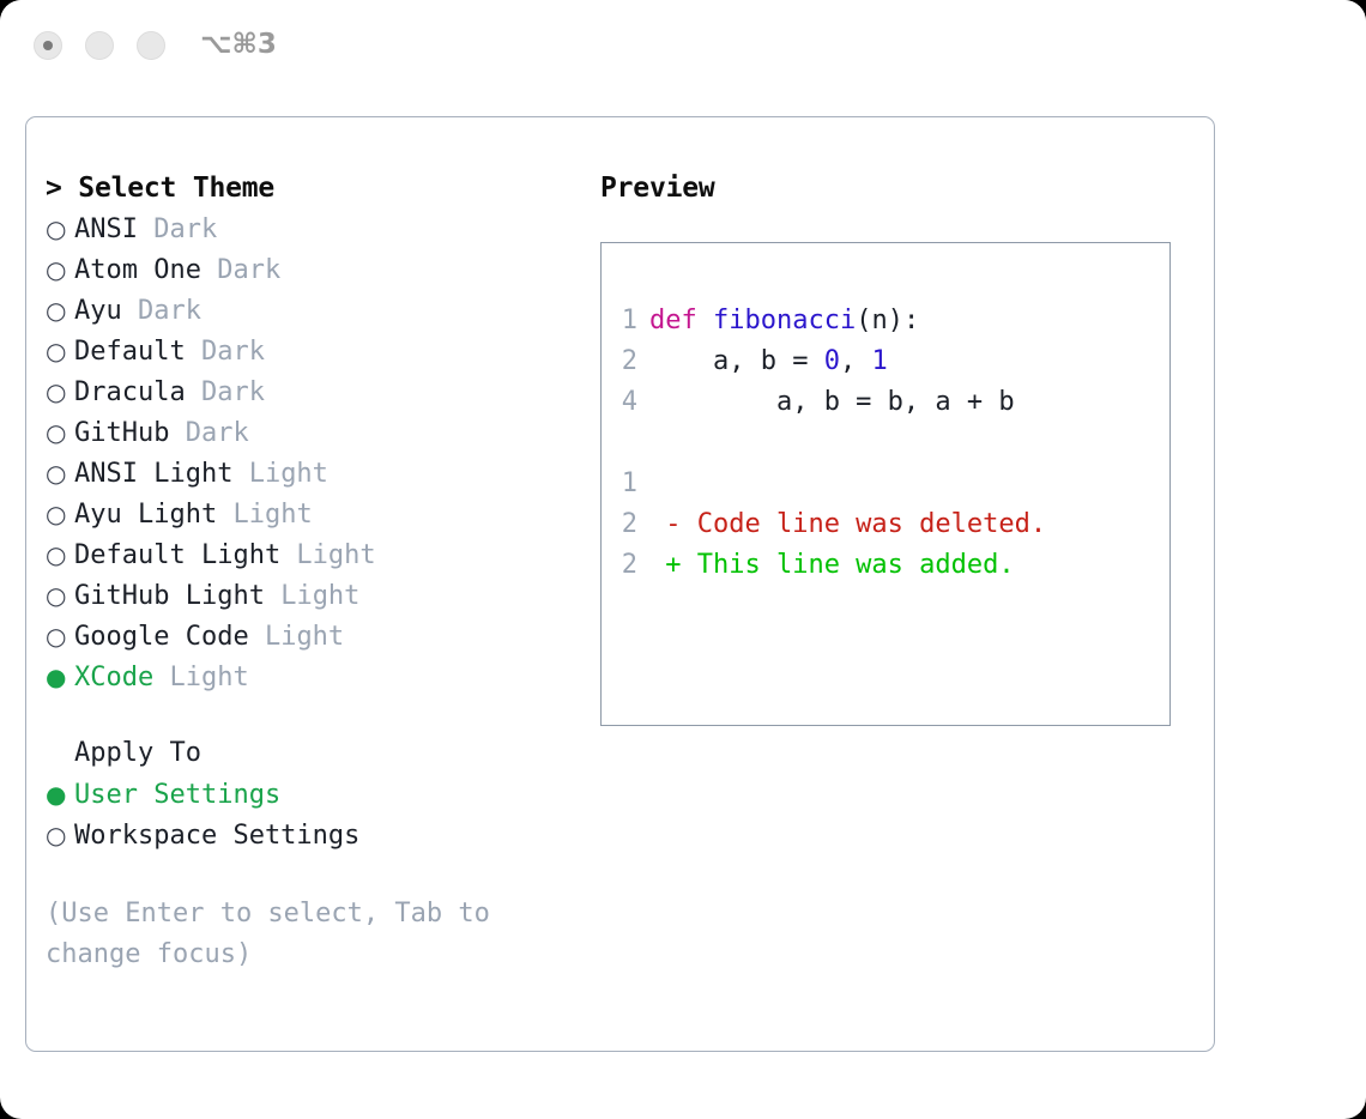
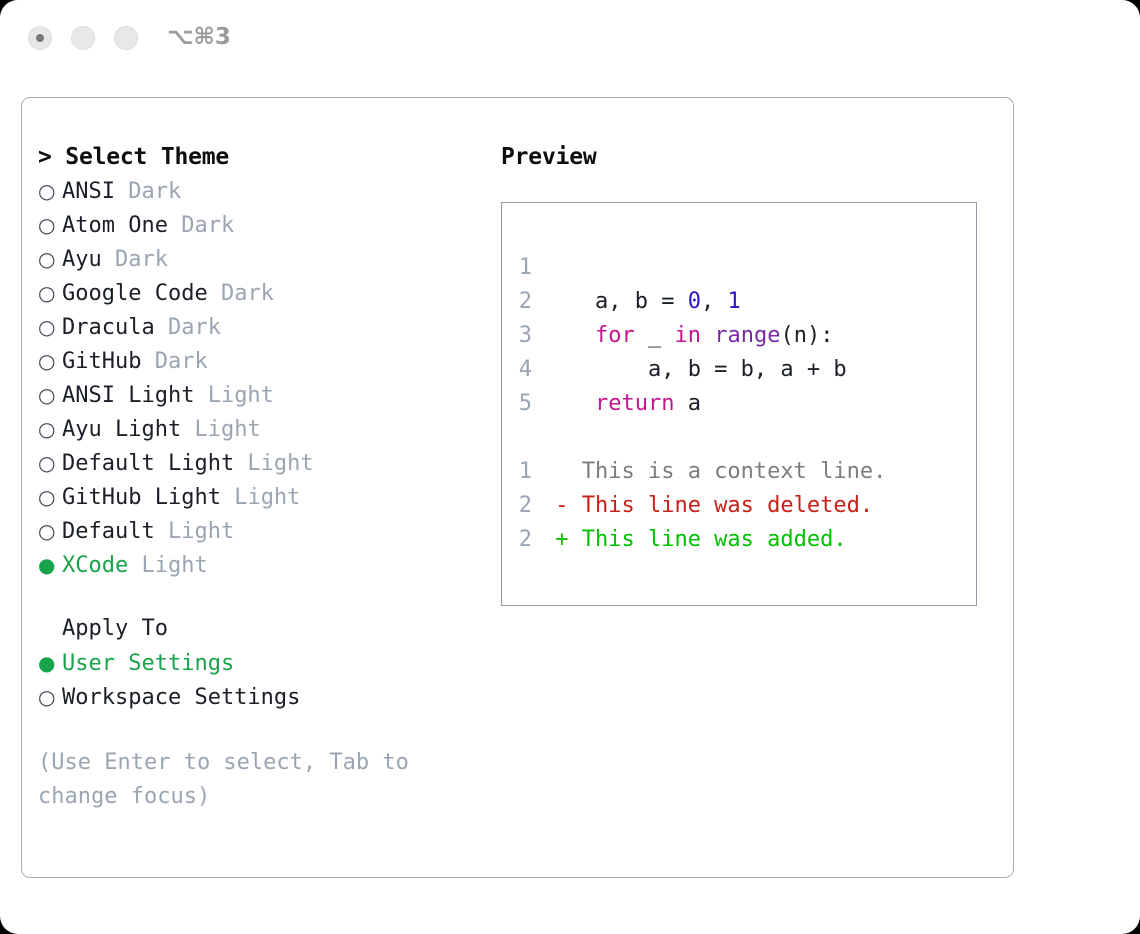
  ⌥⌘3
  > Select Theme
  ○
  ANSI
  Dark
  ○
  Atom One
  Dark
  ○
  Ayu
  Dark
  ○
- Default
+ Google Code
  Dark
  ○
  Dracula
  Dark
  ○
  GitHub
  Dark
  ○
  ANSI Light
  Light
  ○
  Ayu Light
  Light
  ○
  Default Light
  Light
  ○
  GitHub Light
  Light
  ○
- Google Code
+ Default
  Light
  ●
  XCode
  Light
  Apply To
  ●
  User Settings
  ○
  Workspace Settings
  (Use Enter to select, Tab to change focus)
  Preview
  1
- def fibonacci(n):
  2
  a, b = 0, 1
+ 3
+ for _ in range(n):
  4
  a, b = b, a + b
+ 5
+ return a
  1
+ This is a context line.
  2
- - Code line was deleted.
+ - This line was deleted.
  2
  + This line was added.
